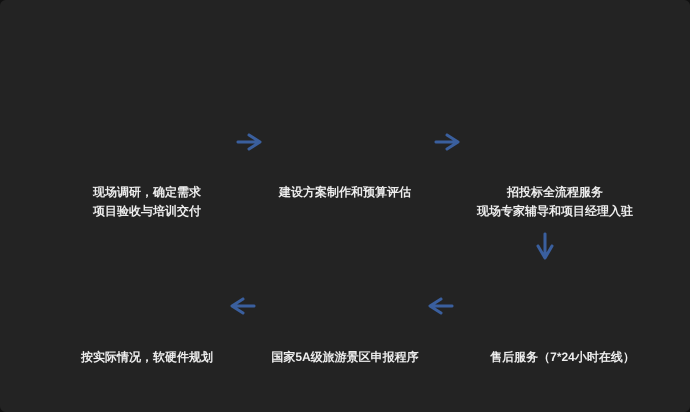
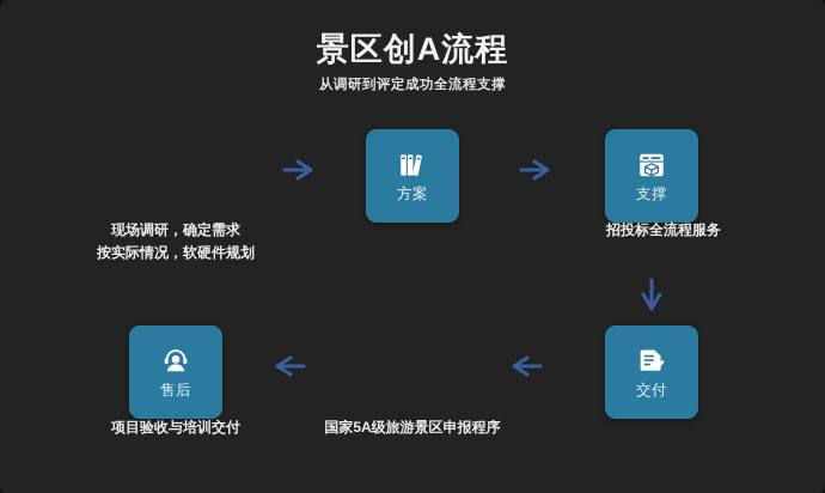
+ 景区创A流程
+ 从调研到评定成功全流程支撑
+ 方案
+ 支撑
+ 交付
+ 售后
  现场调研，确定需求
- 项目验收与培训交付
+ 按实际情况，软硬件规划
- 建设方案制作和预算评估
  招投标全流程服务
- 现场专家辅导和项目经理入驻
- 售后服务（7*24小时在线）
  国家5A级旅游景区申报程序
- 按实际情况，软硬件规划
+ 项目验收与培训交付
